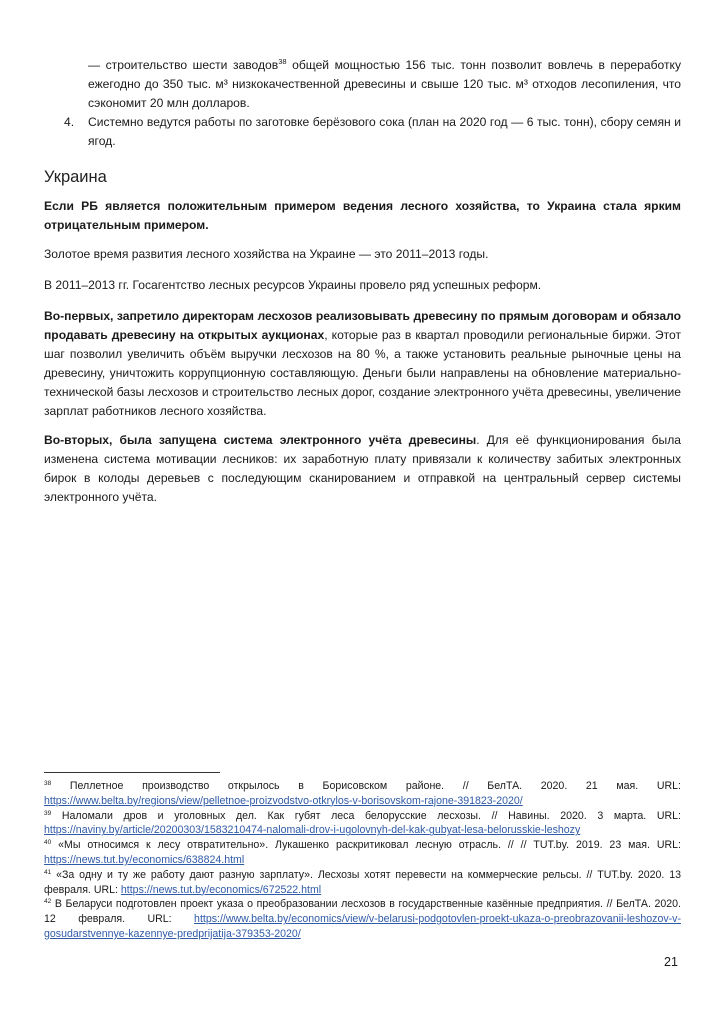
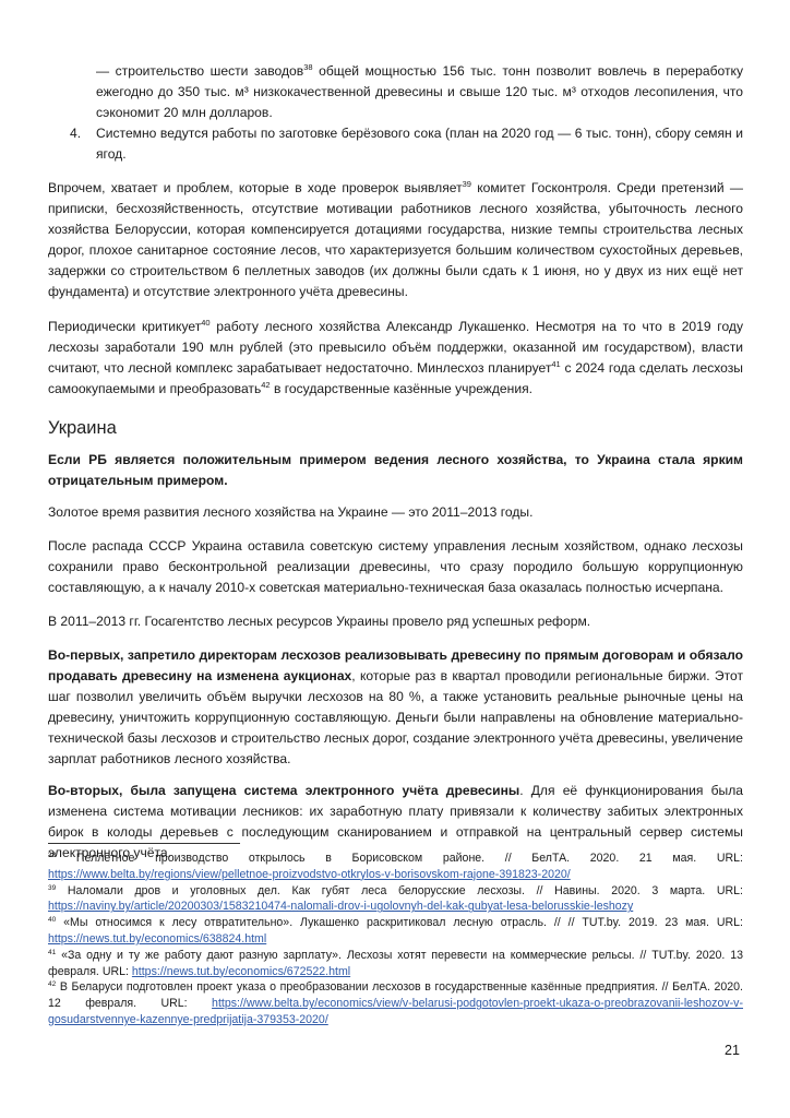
  — строительство шести заводов38 общей мощностью 156 тыс. тонн позволит вовлечь в переработку ежегодно до 350 тыс. м³ низкокачественной древесины и свыше 120 тыс. м³ отходов лесопиления, что сэкономит 20 млн долларов.
  4.
  Системно ведутся работы по заготовке берёзового сока (план на 2020 год — 6 тыс. тонн), сбору семян и ягод.
+ Впрочем, хватает и проблем, которые в ходе проверок выявляет39 комитет Госконтроля. Среди претензий — приписки, бесхозяйственность, отсутствие мотивации работников лесного хозяйства, убыточность лесного хозяйства Белоруссии, которая компенсируется дотациями государства, низкие темпы строительства лесных дорог, плохое санитарное состояние лесов, что характеризуется большим количеством сухостойных деревьев, задержки со строительством 6 пеллетных заводов (их должны были сдать к 1 июня, но у двух из них ещё нет фундамента) и отсутствие электронного учёта древесины.
+ Периодически критикует40 работу лесного хозяйства Александр Лукашенко. Несмотря на то что в 2019 году лесхозы заработали 190 млн рублей (это превысило объём поддержки, оказанной им государством), власти считают, что лесной комплекс зарабатывает недостаточно. Минлесхоз планирует41 с 2024 года сделать лесхозы самоокупаемыми и преобразовать42 в государственные казённые учреждения.
  Украина
  Если РБ является положительным примером ведения лесного хозяйства, то Украина стала ярким отрицательным примером.
  Золотое время развития лесного хозяйства на Украине — это 2011–2013 годы.
+ После распада СССР Украина оставила советскую систему управления лесным хозяйством, однако лесхозы сохранили право бесконтрольной реализации древесины, что сразу породило большую коррупционную составляющую, а к началу 2010-х советская материально-техническая база оказалась полностью исчерпана.
  В 2011–2013 гг. Госагентство лесных ресурсов Украины провело ряд успешных реформ.
- Во-первых, запретило директорам лесхозов реализовывать древесину по прямым договорам и обязало продавать древесину на открытых аукционах, которые раз в квартал проводили региональные биржи. Этот шаг позволил увеличить объём выручки лесхозов на 80 %, а также установить реальные рыночные цены на древесину, уничтожить коррупционную составляющую. Деньги были направлены на обновление материально-технической базы лесхозов и строительство лесных дорог, создание электронного учёта древесины, увеличение зарплат работников лесного хозяйства.
+ Во-первых, запретило директорам лесхозов реализовывать древесину по прямым договорам и обязало продавать древесину на изменена аукционах, которые раз в квартал проводили региональные биржи. Этот шаг позволил увеличить объём выручки лесхозов на 80 %, а также установить реальные рыночные цены на древесину, уничтожить коррупционную составляющую. Деньги были направлены на обновление материально-технической базы лесхозов и строительство лесных дорог, создание электронного учёта древесины, увеличение зарплат работников лесного хозяйства.
  Во-вторых, была запущена система электронного учёта древесины. Для её функционирования была изменена система мотивации лесников: их заработную плату привязали к количеству забитых электронных бирок в колоды деревьев с последующим сканированием и отправкой на центральный сервер системы электронного учёта.
  Пеллетное производство открылось в Борисовском районе. // БелТА. 2020. 21 мая. URL: https://www.belta.by/regions/view/pelletnoe-proizvodstvo-otkrylos-v-borisovskom-rajone-391823-2020/
  Наломали дров и уголовных дел. Как губят леса белорусские лесхозы. // Навины. 2020. 3 марта. URL: https://naviny.by/article/20200303/1583210474-nalomali-drov-i-ugolovnyh-del-kak-gubyat-lesa-belorusskie-leshozy
  «Мы относимся к лесу отвратительно». Лукашенко раскритиковал лесную отрасль. // // TUT.by. 2019. 23 мая. URL: https://news.tut.by/economics/638824.html
  «За одну и ту же работу дают разную зарплату». Лесхозы хотят перевести на коммерческие рельсы. // TUT.by. 2020. 13 февраля. URL: https://news.tut.by/economics/672522.html
  В Беларуси подготовлен проект указа о преобразовании лесхозов в государственные казённые предприятия. // БелТА. 2020. 12 февраля. URL: https://www.belta.by/economics/view/v-belarusi-podgotovlen-proekt-ukaza-o-preobrazovanii-leshozov-v-gosudarstvennye-kazennye-predprijatija-379353-2020/
  21
